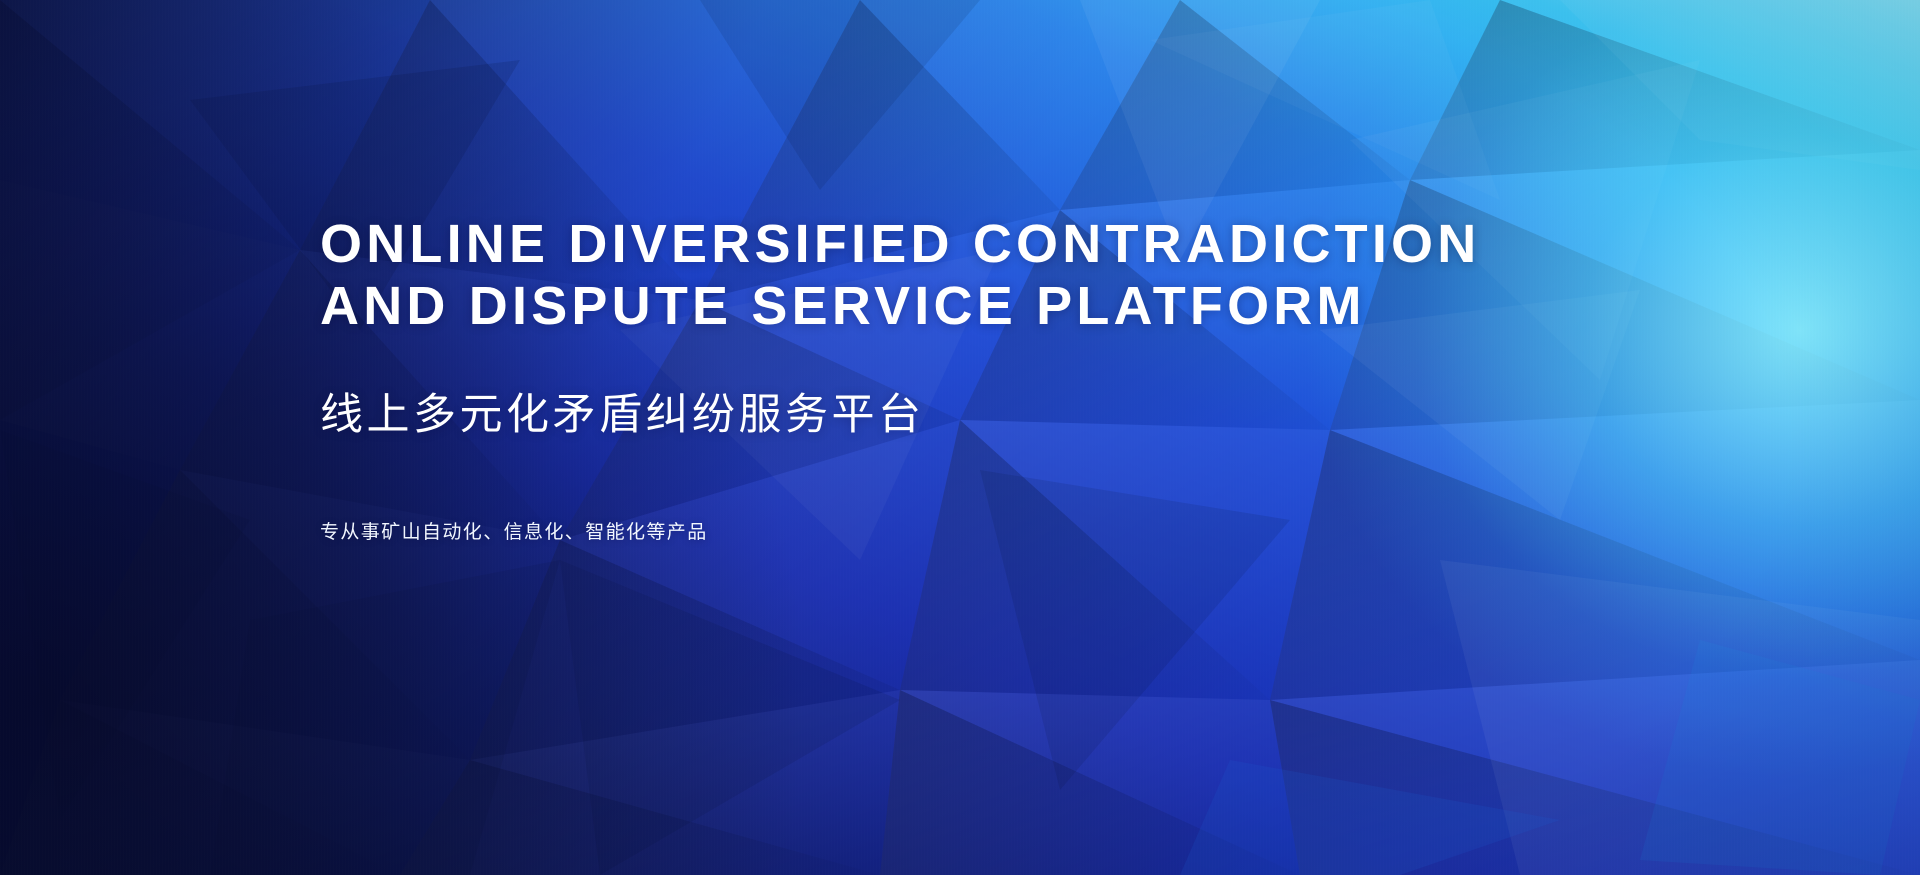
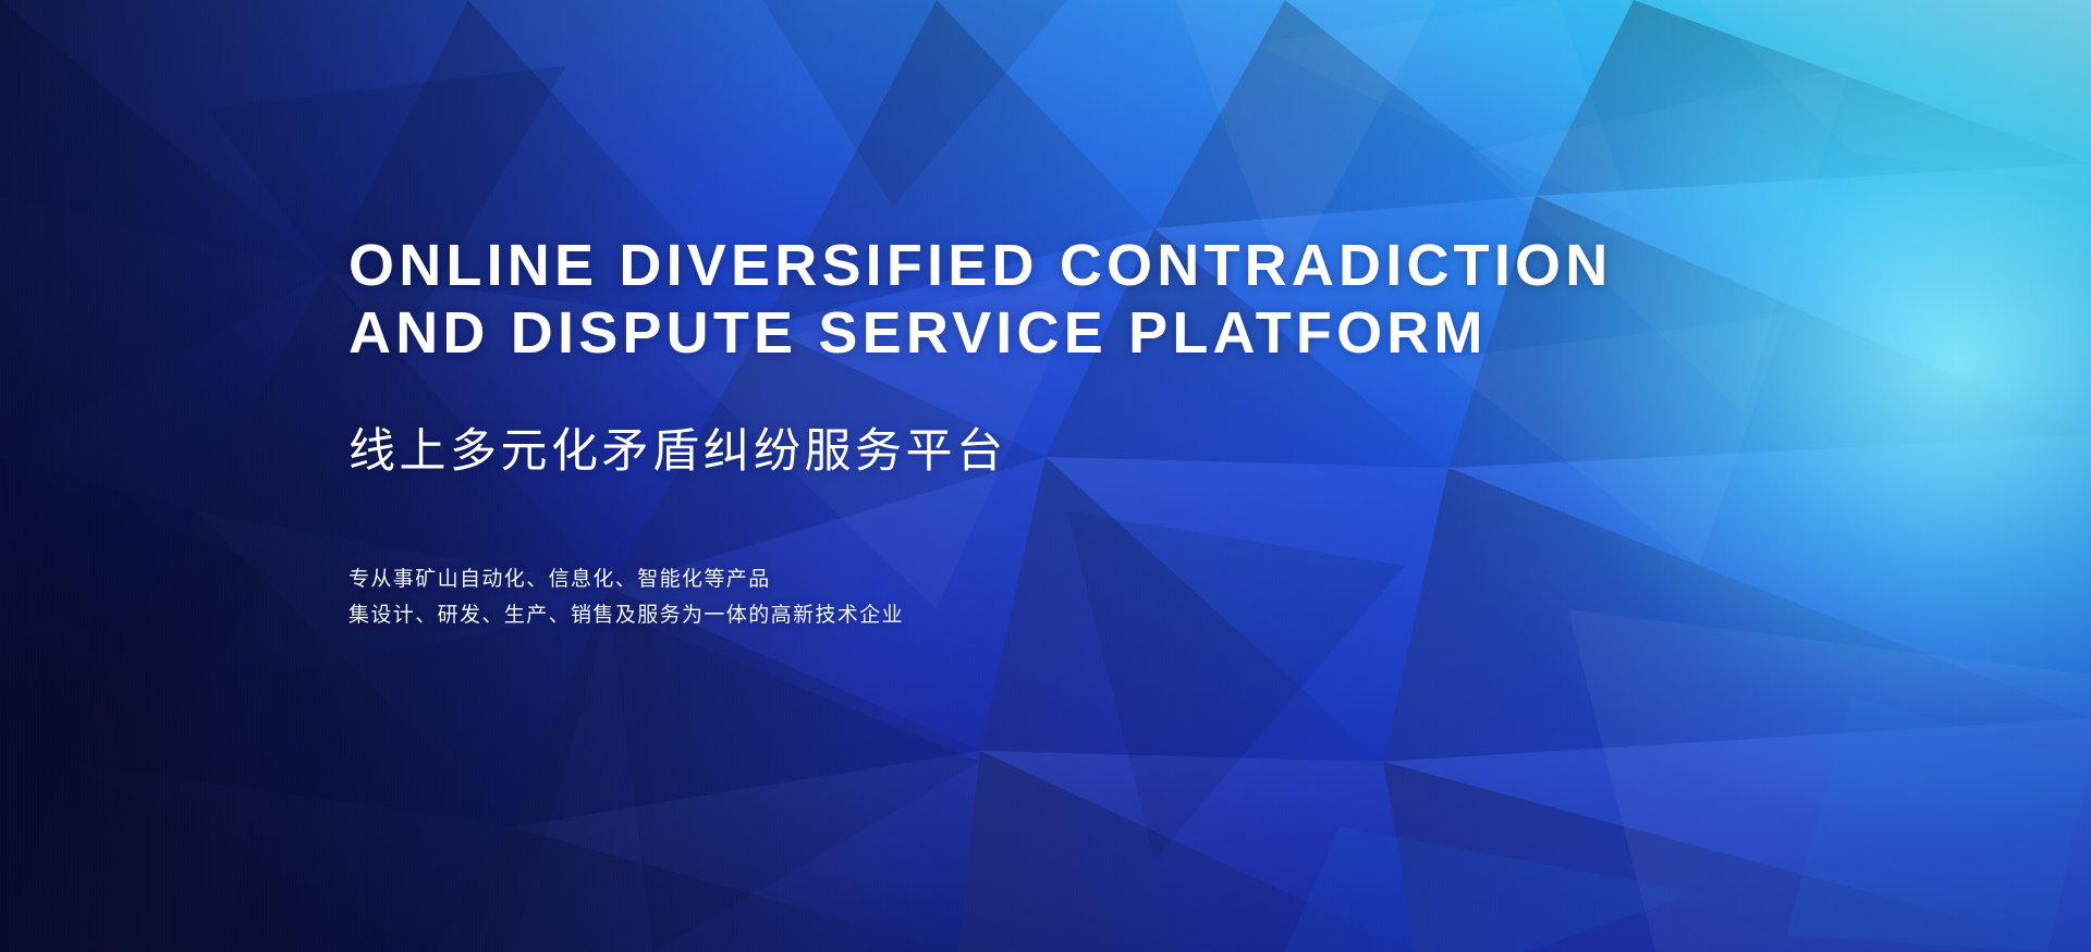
  ONLINE DIVERSIFIED CONTRADICTION
  AND DISPUTE SERVICE PLATFORM
  线上多元化矛盾纠纷服务平台
  专从事矿山自动化、信息化、智能化等产品
+ 集设计、研发、生产、销售及服务为一体的高新技术企业
